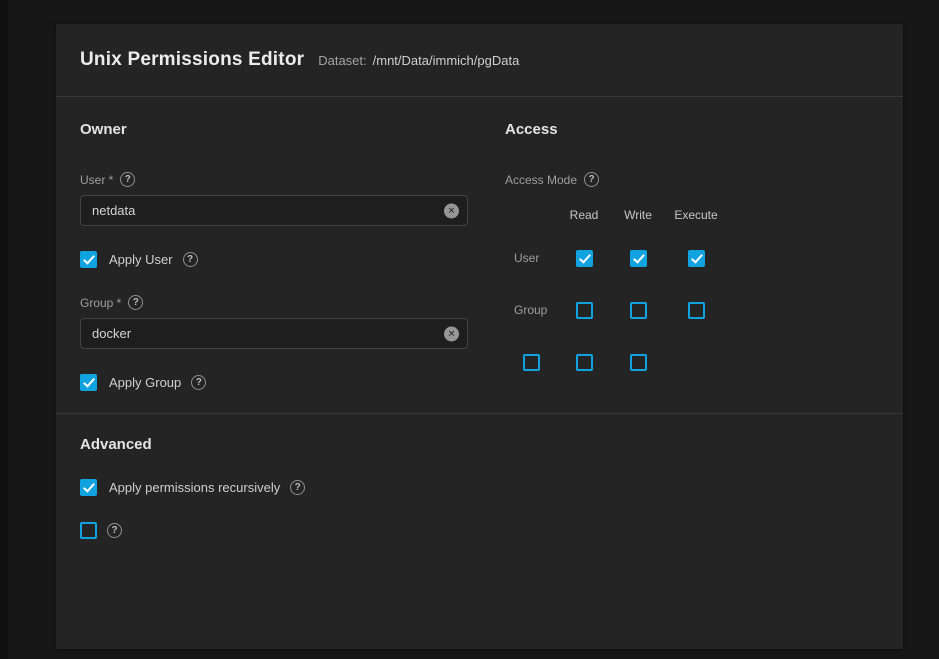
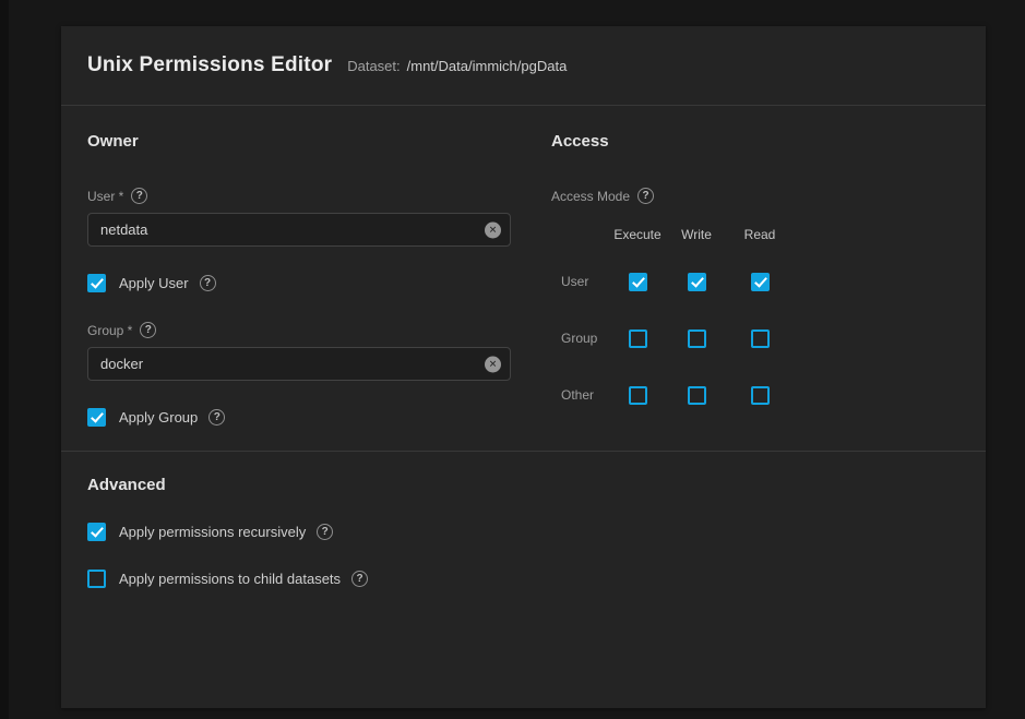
  Unix Permissions Editor
  Dataset: /mnt/Data/immich/pgData
  Owner
  User *
  ?
  netdata
  ✕
  Apply User
  ?
  Group *
  ?
  docker
  ✕
  Apply Group
  ?
  Access
  Access Mode
  ?
- Read
+ Execute
  Write
- Execute
+ Read
  User
  Group
+ Other
  Advanced
  Apply permissions recursively
  ?
+ Apply permissions to child datasets
  ?
